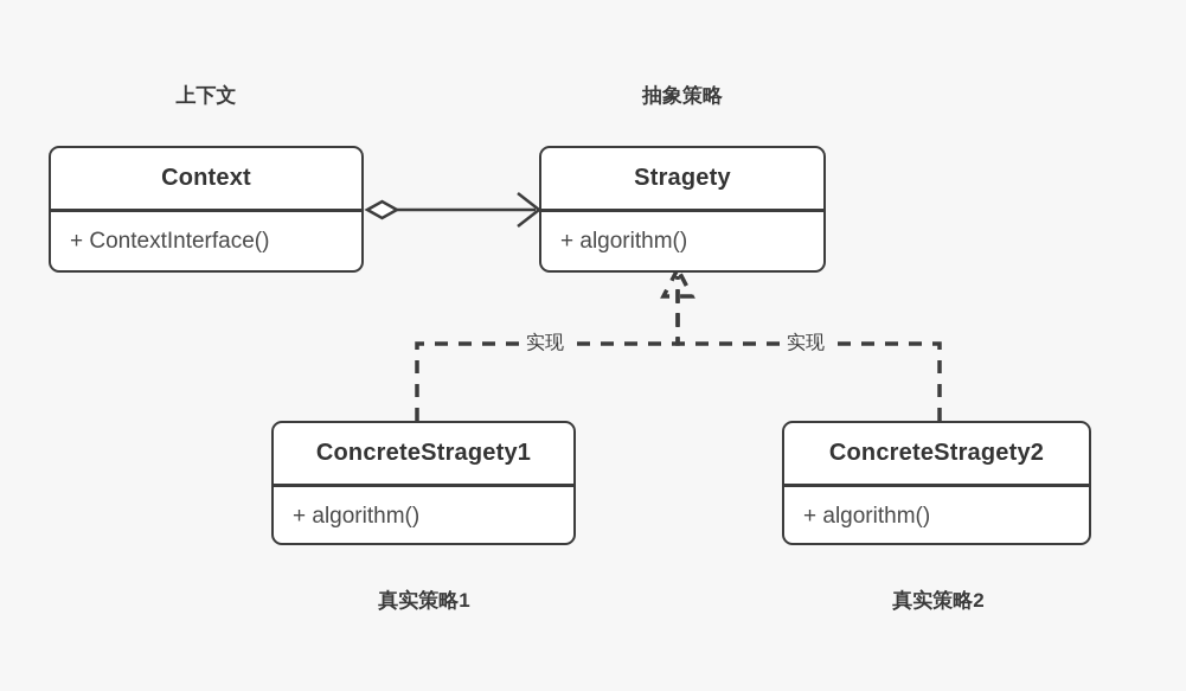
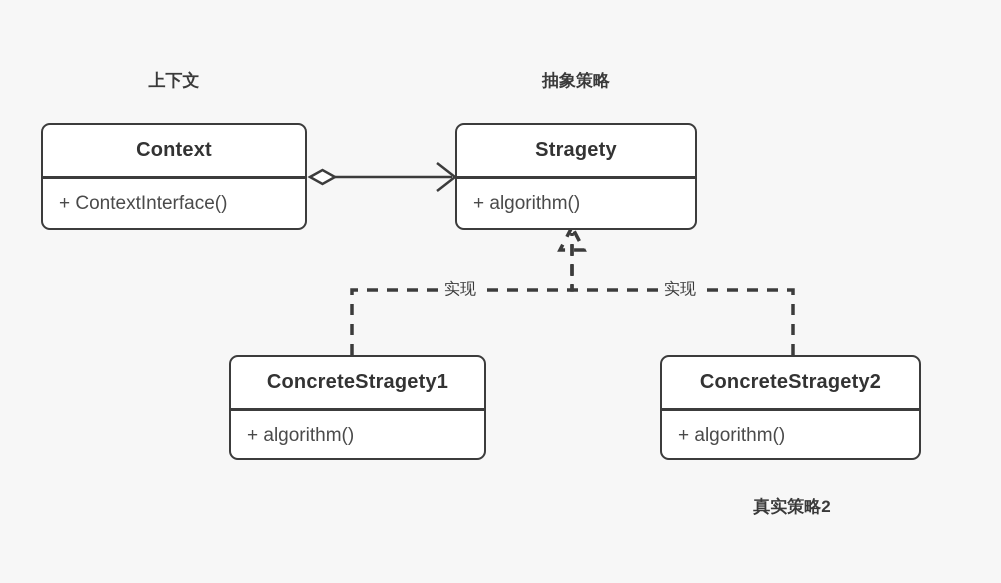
  上下文
  抽象策略
- 真实策略1
  真实策略2
  Context
  + ContextInterface()
  Stragety
  + algorithm()
  ConcreteStragety1
  + algorithm()
  ConcreteStragety2
  + algorithm()
  实现
  实现
